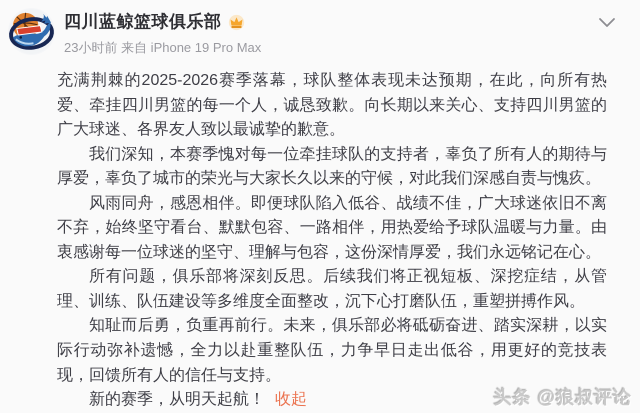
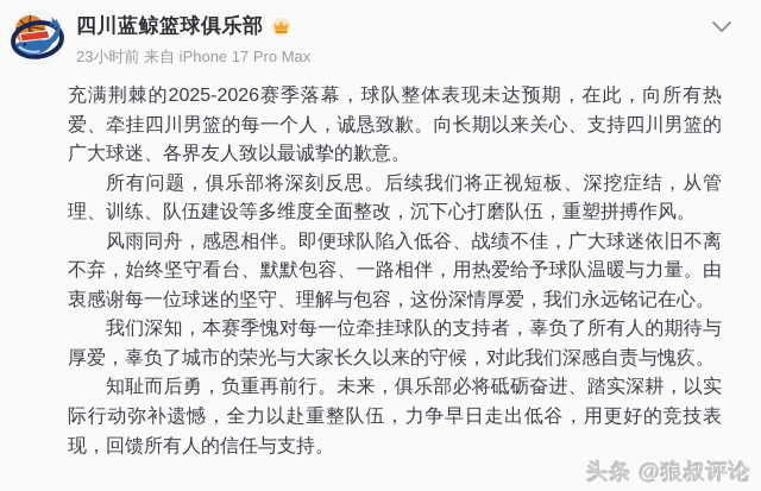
  四川蓝鲸篮球俱乐部
- 23小时前 来自 iPhone 19 Pro Max
+ 23小时前 来自 iPhone 17 Pro Max
  充满荆棘的2025-2026赛季落幕，球队整体表现未达预期，在此，向所有热爱、牵挂四川男篮的每一个人，诚恳致歉。向长期以来关心、支持四川男篮的广大球迷、各界友人致以最诚挚的歉意。
- 我们深知，本赛季愧对每一位牵挂球队的支持者，辜负了所有人的期待与厚爱，辜负了城市的荣光与大家长久以来的守候，对此我们深感自责与愧疚。
+ 所有问题，俱乐部将深刻反思。后续我们将正视短板、深挖症结，从管理、训练、队伍建设等多维度全面整改，沉下心打磨队伍，重塑拼搏作风。
  风雨同舟，感恩相伴。即便球队陷入低谷、战绩不佳，广大球迷依旧不离不弃，始终坚守看台、默默包容、一路相伴，用热爱给予球队温暖与力量。由衷感谢每一位球迷的坚守、理解与包容，这份深情厚爱，我们永远铭记在心。
- 所有问题，俱乐部将深刻反思。后续我们将正视短板、深挖症结，从管理、训练、队伍建设等多维度全面整改，沉下心打磨队伍，重塑拼搏作风。
+ 我们深知，本赛季愧对每一位牵挂球队的支持者，辜负了所有人的期待与厚爱，辜负了城市的荣光与大家长久以来的守候，对此我们深感自责与愧疚。
  知耻而后勇，负重再前行。未来，俱乐部必将砥砺奋进、踏实深耕，以实际行动弥补遗憾，全力以赴重整队伍，力争早日走出低谷，用更好的竞技表现，回馈所有人的信任与支持。
- 新的赛季，从明天起航！ 收起
  头条 @狼叔评论
